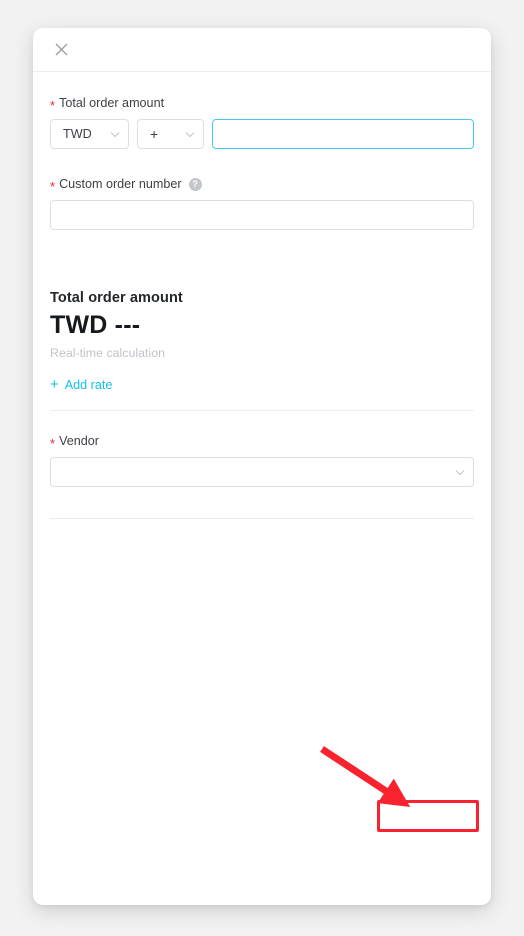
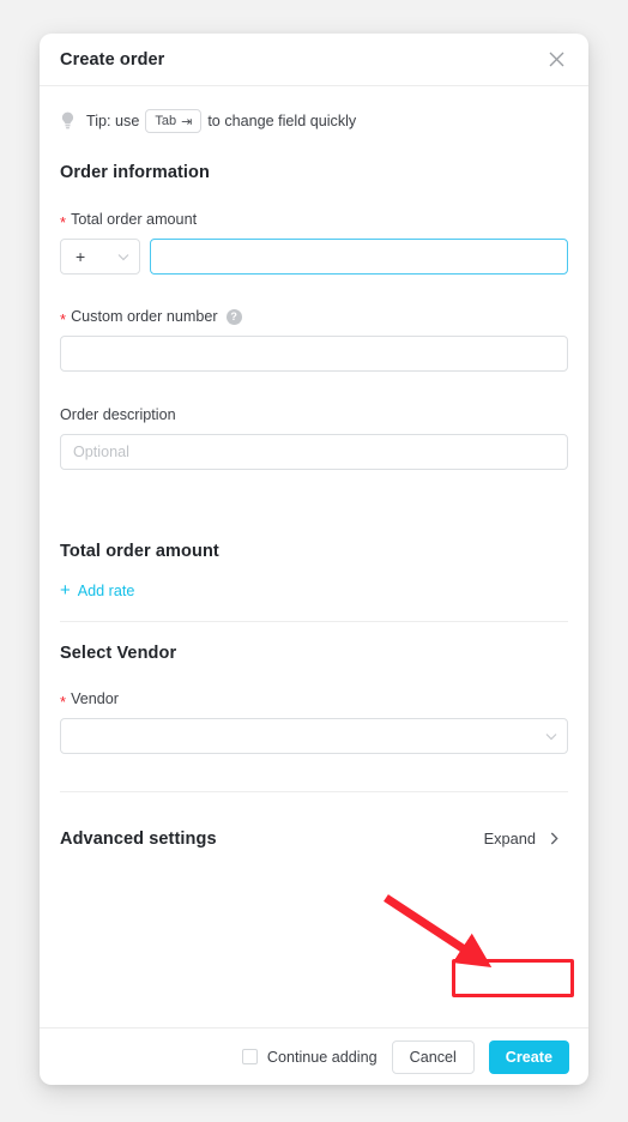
+ Create order
+ Tip: use
+ Tab
+ ⇥
+ to change field quickly
+ Order information
  *
  Total order amount
- TWD
  +
  *
  Custom order number
  ?
+ Order description
+ Optional
  Total order amount
- TWD ---
- Real-time calculation
  +
  Add rate
+ Select Vendor
  *
  Vendor
+ Advanced settings
+ Expand
+ Continue adding
+ Cancel
+ Create
